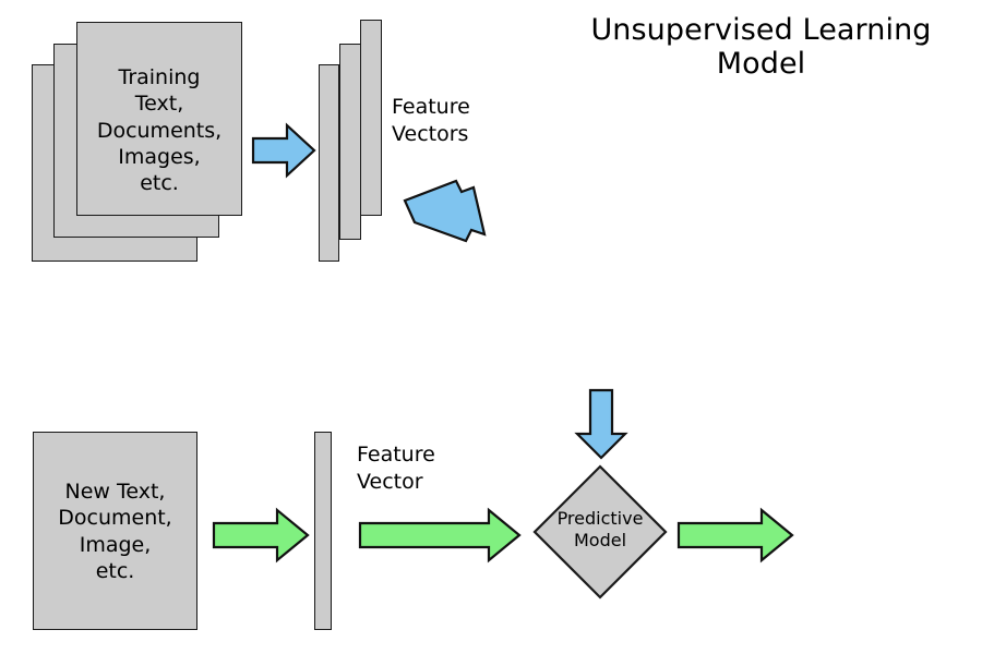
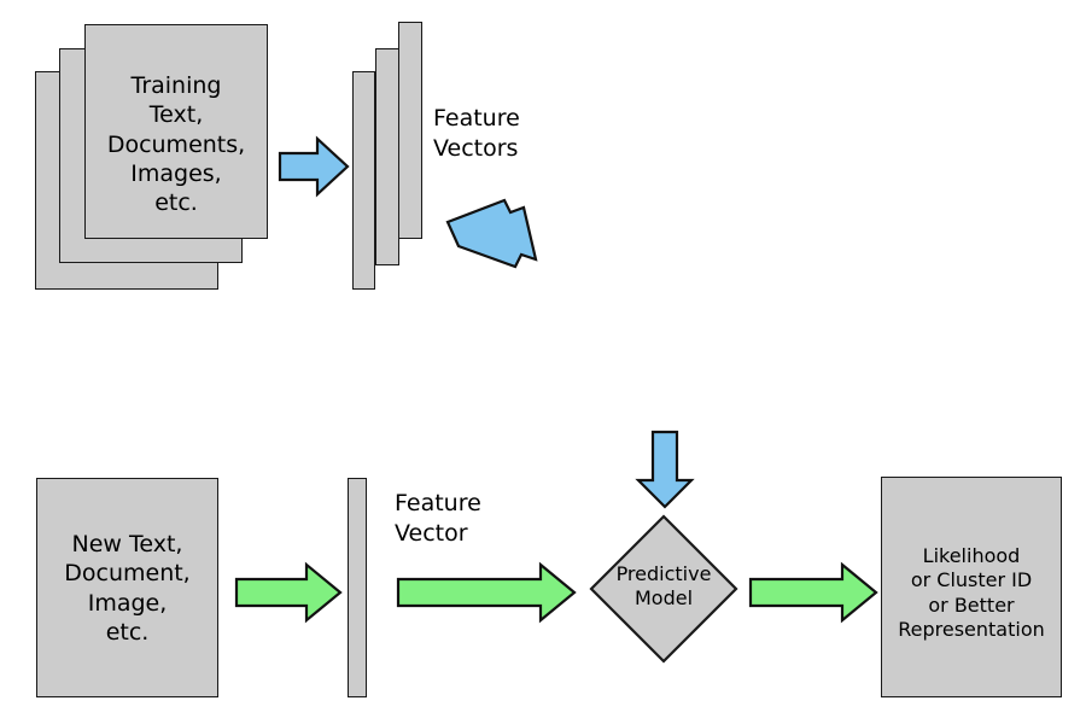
- Unsupervised Learning Model
  Training
  Text,
  Documents,
  Images,
  etc.
  Feature
  Vectors
  New Text,
  Document,
  Image,
  etc.
  Feature
  Vector
  Predictive
  Model
+ Likelihood
+ or Cluster ID
+ or Better
+ Representation
